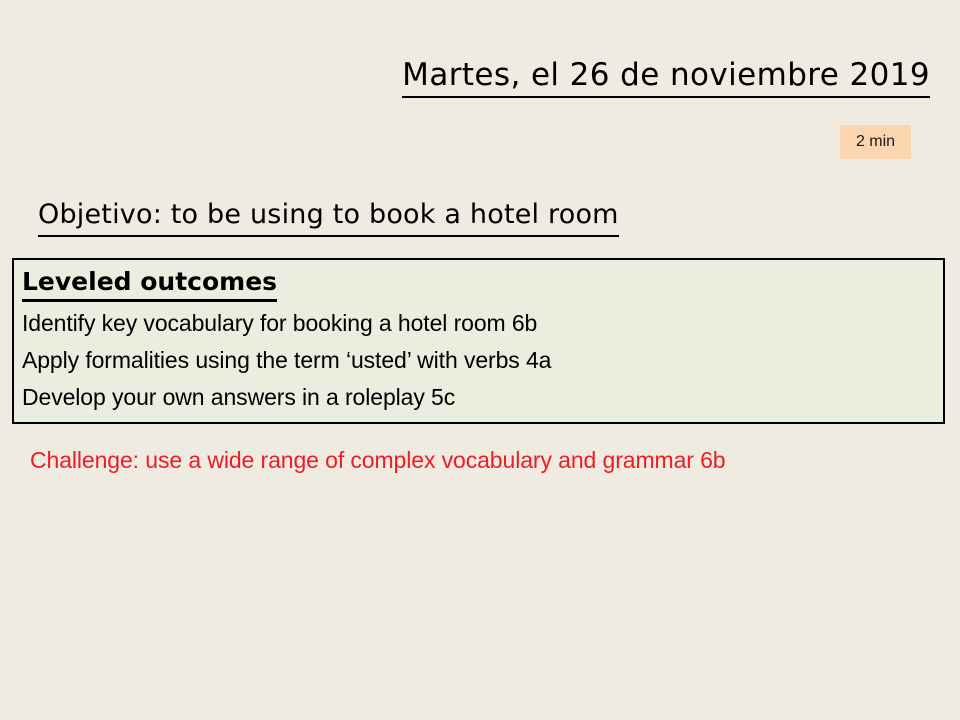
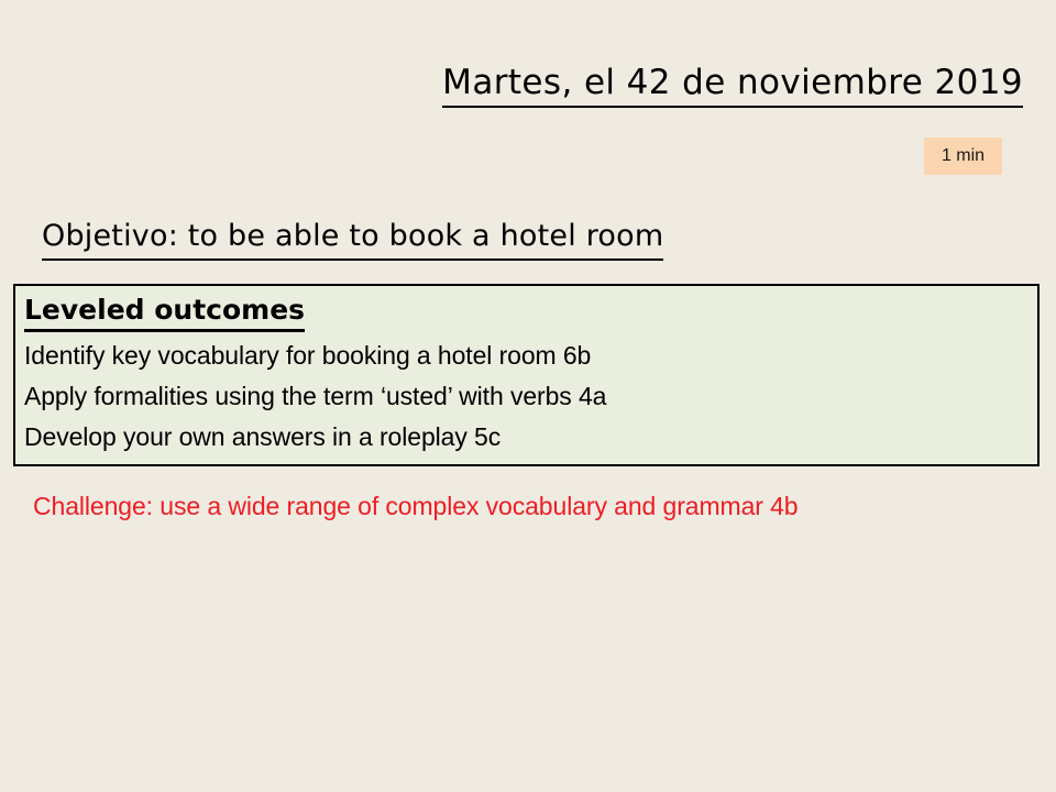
- Martes, el 26 de noviembre 2019
+ Martes, el 42 de noviembre 2019
- 2 min
+ 1 min
- Objetivo: to be using to book a hotel room
+ Objetivo: to be able to book a hotel room
  Leveled outcomes
  Identify key vocabulary for booking a hotel room 6b
  Apply formalities using the term ‘usted’ with verbs 4a
  Develop your own answers in a roleplay 5c
- Challenge: use a wide range of complex vocabulary and grammar 6b
+ Challenge: use a wide range of complex vocabulary and grammar 4b
